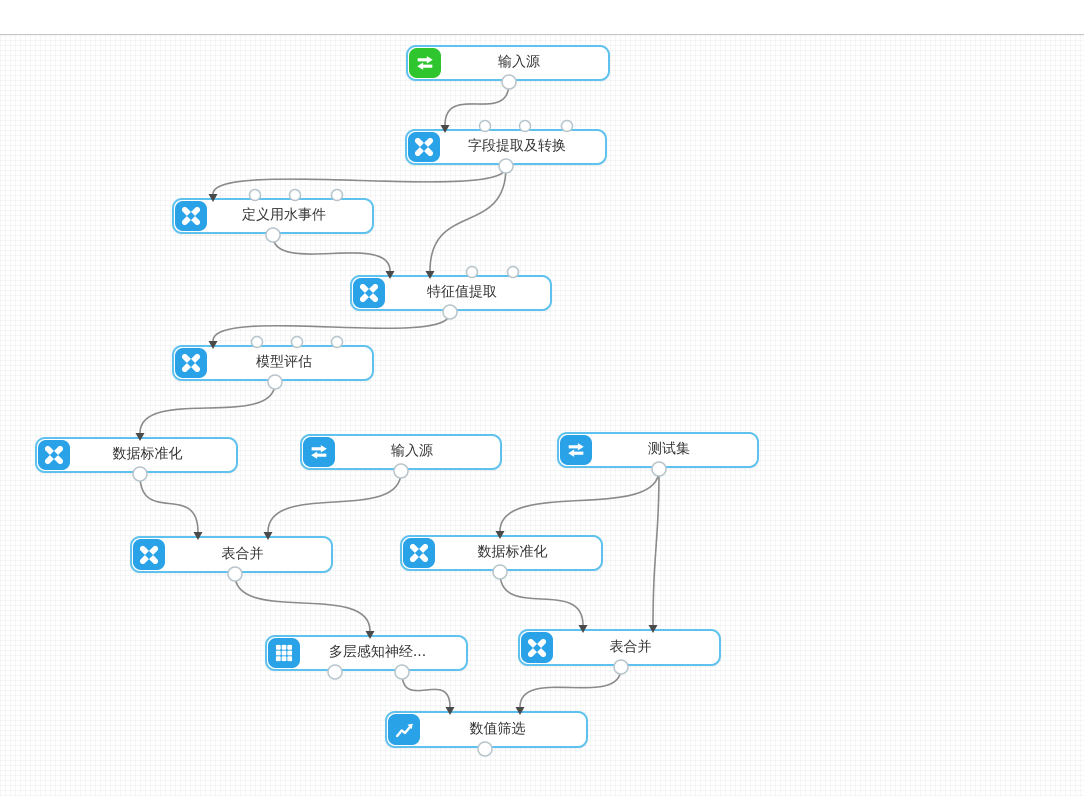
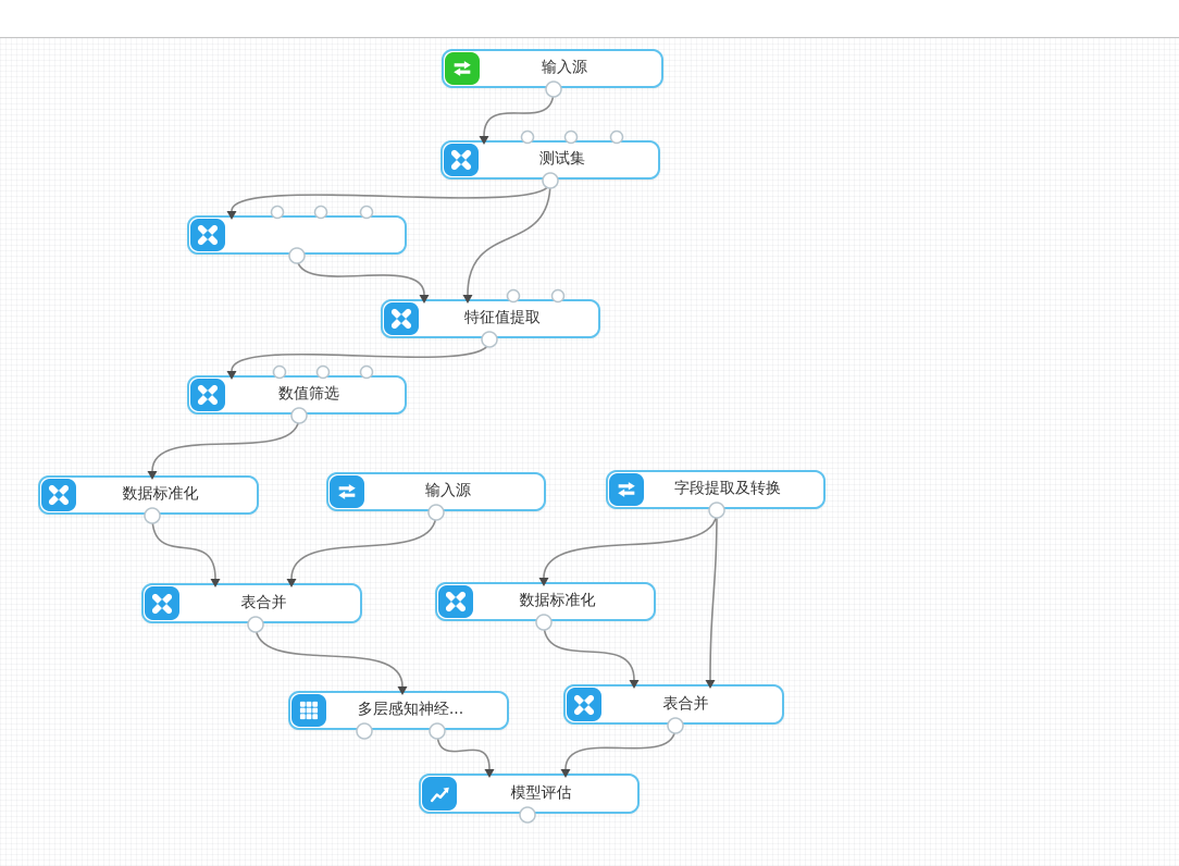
  输入源
- 字段提取及转换
+ 测试集
- 定义用水事件
  特征值提取
- 模型评估
+ 数值筛选
  数据标准化
  输入源
- 测试集
+ 字段提取及转换
  表合并
  数据标准化
  多层感知神经...
  表合并
- 数值筛选
+ 模型评估
